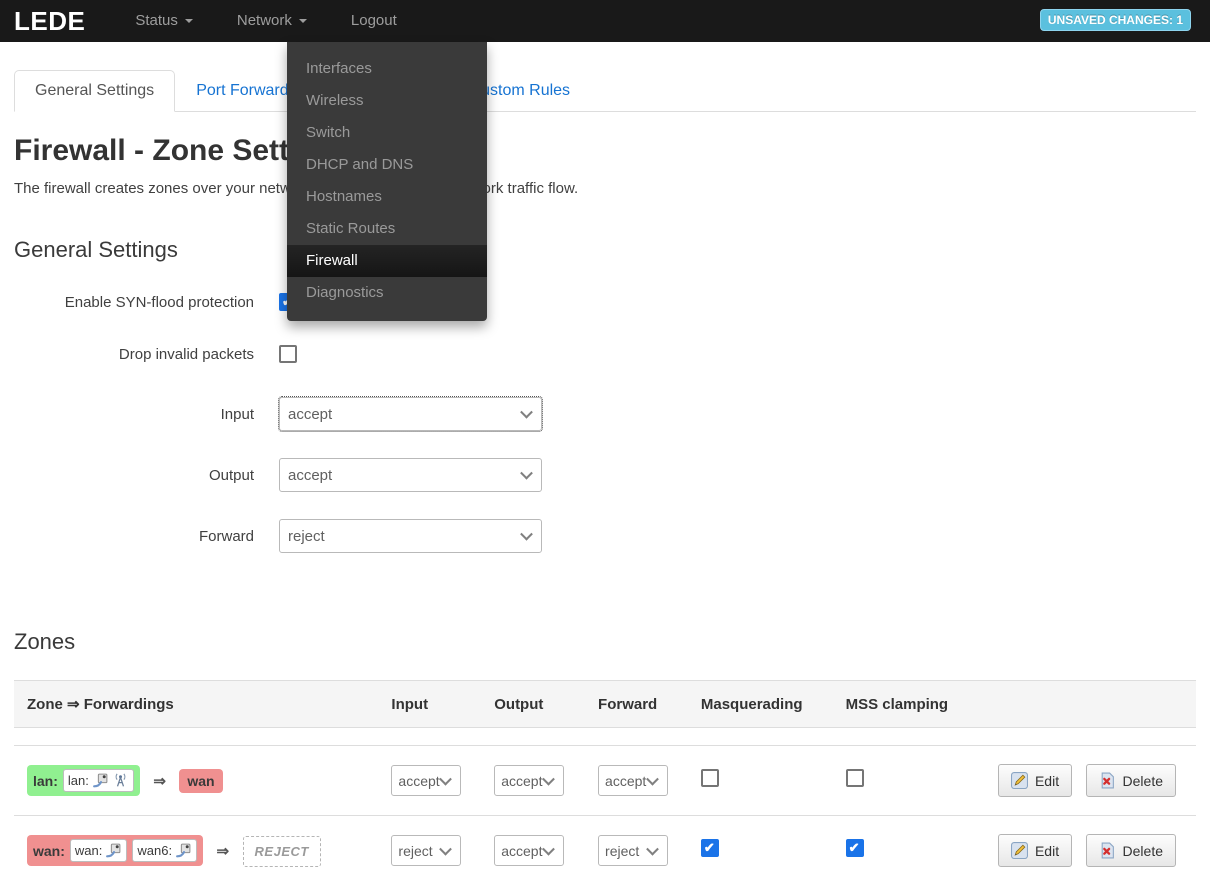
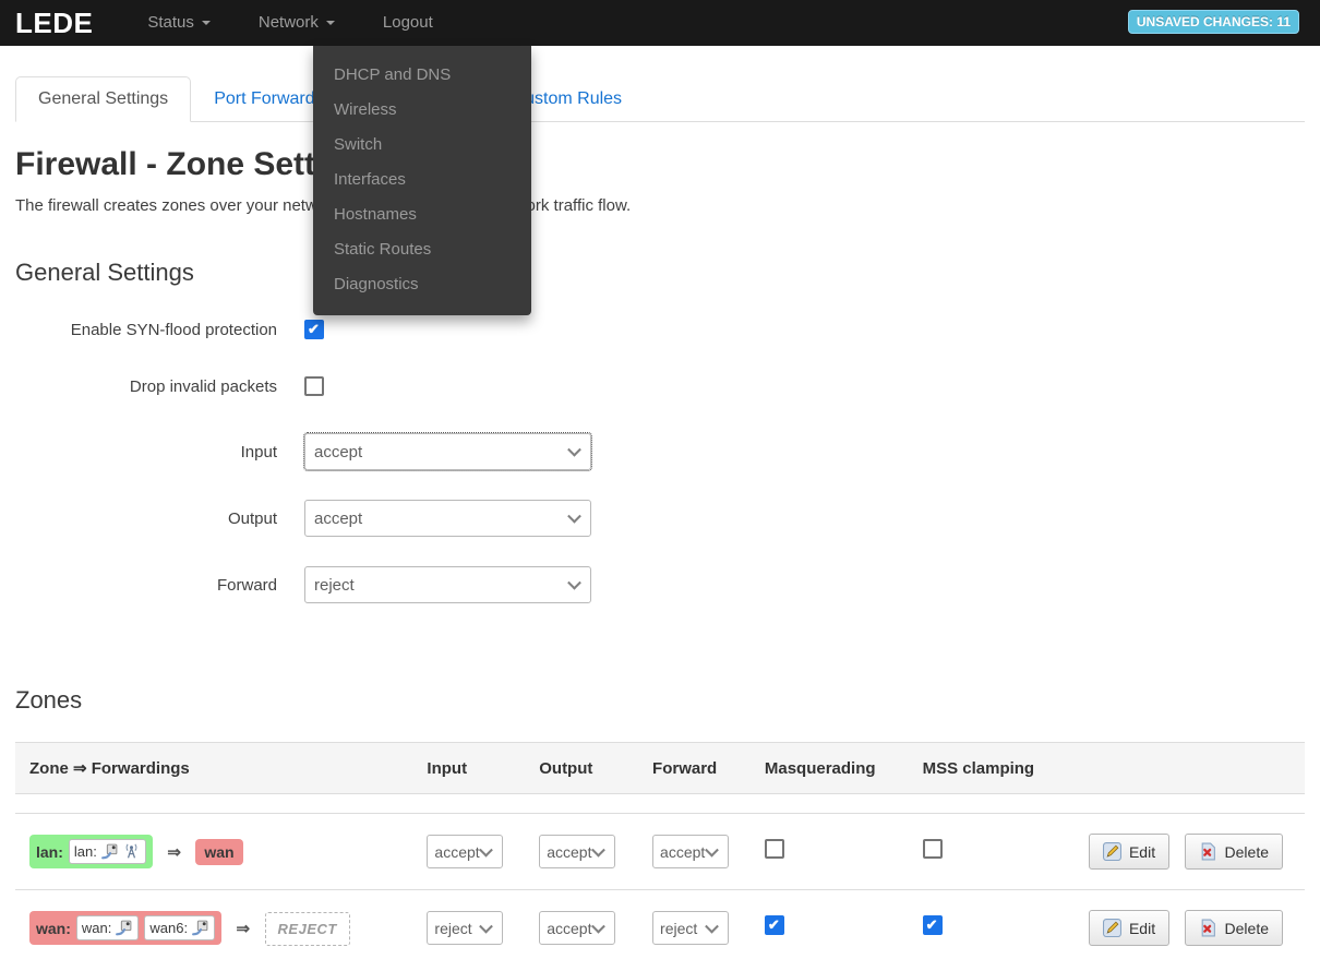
  LEDE
  Status
  Network
  Logout
- UNSAVED CHANGES: 1
+ UNSAVED CHANGES: 11
- Interfaces
+ DHCP and DNS
  Wireless
  Switch
- DHCP and DNS
+ Interfaces
  Hostnames
  Static Routes
- Firewall
  Diagnostics
  General Settings
  Port Forward
  stom Rules
  Firewall - Zone Sett
  General Settings
  Enable SYN-flood protection
  Drop invalid packets
  Input
  accept
  Output
  accept
  Forward
  reject
  Zones
  Zone ⇒ Forwardings	Input	Output	Forward	Masquerading	MSS clamping
  lan: lan: ⇒ wan	accept	accept	accept			Edit Delete
  wan: wan: wan6: ⇒ REJECT	reject	accept	reject			Edit Delete
